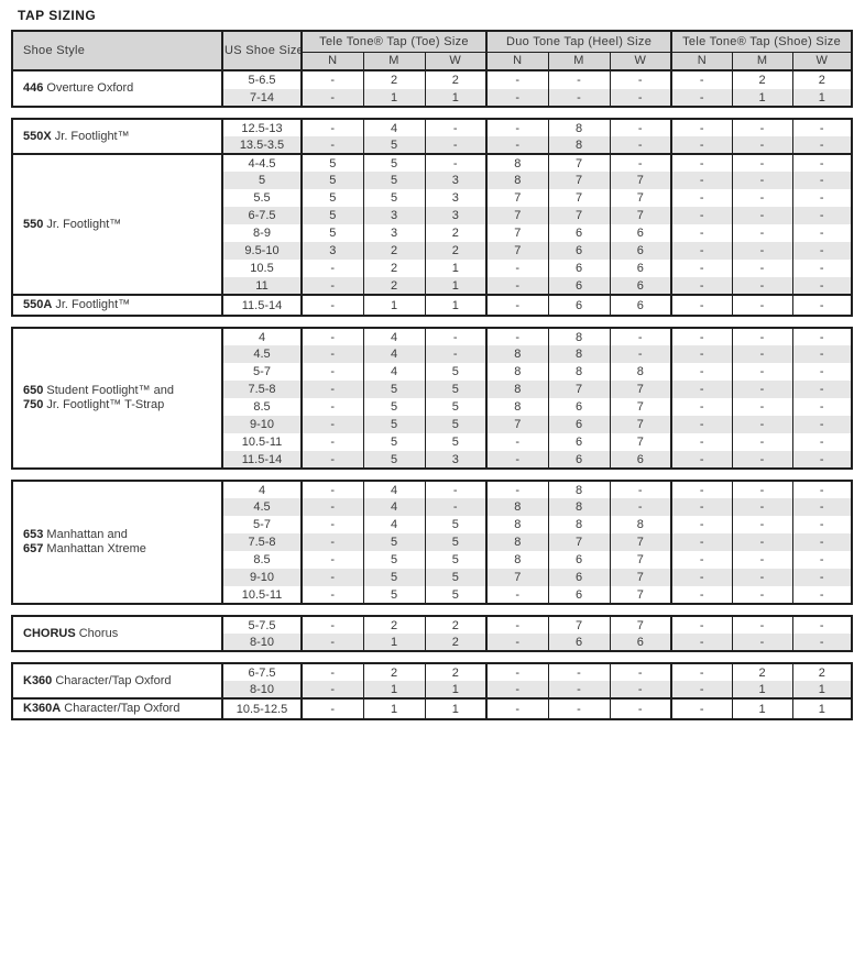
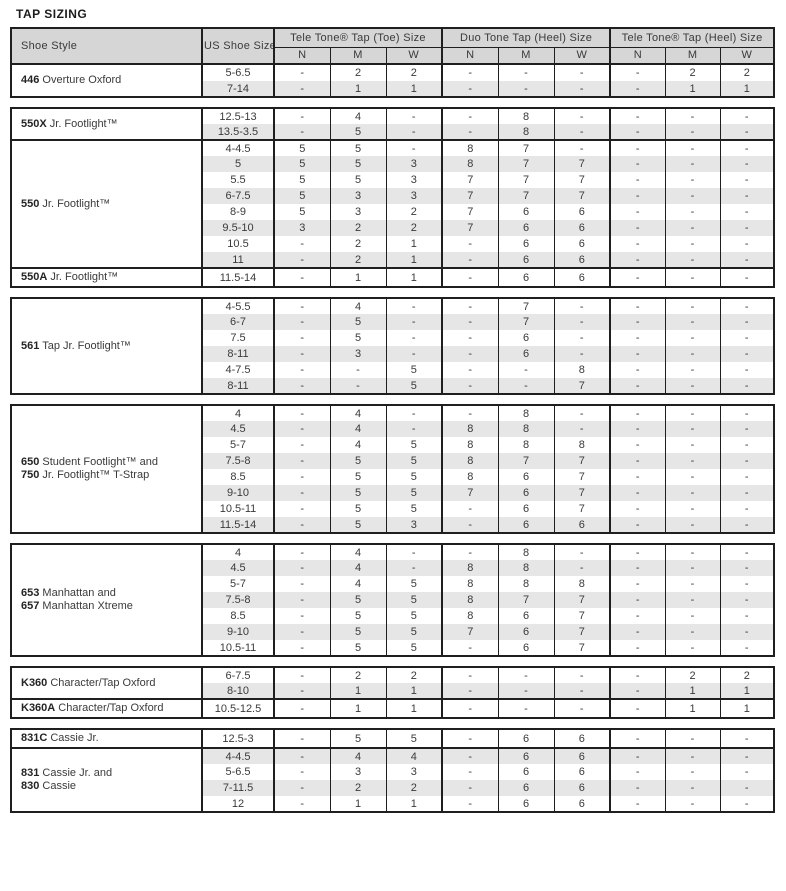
  TAP SIZING
- Shoe Style	US Shoe Size	Tele Tone® Tap (Toe) Size	Duo Tone Tap (Heel) Size	Tele Tone® Tap (Shoe) Size
+ Shoe Style	US Shoe Size	Tele Tone® Tap (Toe) Size	Duo Tone Tap (Heel) Size	Tele Tone® Tap (Heel) Size
  N	M	W	N	M	W	N	M	W
  446 Overture Oxford	5-6.5	-	2	2	-	-	-	-	2	2
  7-14	-	1	1	-	-	-	-	1	1
  550X Jr. Footlight™	12.5-13	-	4	-	-	8	-	-	-	-
  13.5-3.5	-	5	-	-	8	-	-	-	-
  550 Jr. Footlight™	4-4.5	5	5	-	8	7	-	-	-	-
  5	5	5	3	8	7	7	-	-	-
  5.5	5	5	3	7	7	7	-	-	-
  6-7.5	5	3	3	7	7	7	-	-	-
  8-9	5	3	2	7	6	6	-	-	-
  9.5-10	3	2	2	7	6	6	-	-	-
  10.5	-	2	1	-	6	6	-	-	-
  11	-	2	1	-	6	6	-	-	-
  550A Jr. Footlight™	11.5-14	-	1	1	-	6	6	-	-	-
+ 561 Tap Jr. Footlight™	4-5.5	-	4	-	-	7	-	-	-	-
+ 6-7	-	5	-	-	7	-	-	-	-
+ 7.5	-	5	-	-	6	-	-	-	-
+ 8-11	-	3	-	-	6	-	-	-	-
+ 4-7.5	-	-	5	-	-	8	-	-	-
+ 8-11	-	-	5	-	-	7	-	-	-
  650 Student Footlight™ and750 Jr. Footlight™ T-Strap	4	-	4	-	-	8	-	-	-	-
  4.5	-	4	-	8	8	-	-	-	-
  5-7	-	4	5	8	8	8	-	-	-
  7.5-8	-	5	5	8	7	7	-	-	-
  8.5	-	5	5	8	6	7	-	-	-
  9-10	-	5	5	7	6	7	-	-	-
  10.5-11	-	5	5	-	6	7	-	-	-
  11.5-14	-	5	3	-	6	6	-	-	-
  653 Manhattan and657 Manhattan Xtreme	4	-	4	-	-	8	-	-	-	-
  4.5	-	4	-	8	8	-	-	-	-
  5-7	-	4	5	8	8	8	-	-	-
  7.5-8	-	5	5	8	7	7	-	-	-
  8.5	-	5	5	8	6	7	-	-	-
  9-10	-	5	5	7	6	7	-	-	-
  10.5-11	-	5	5	-	6	7	-	-	-
- CHORUS Chorus	5-7.5	-	2	2	-	7	7	-	-	-
- 8-10	-	1	2	-	6	6	-	-	-
  K360 Character/Tap Oxford	6-7.5	-	2	2	-	-	-	-	2	2
  8-10	-	1	1	-	-	-	-	1	1
  K360A Character/Tap Oxford	10.5-12.5	-	1	1	-	-	-	-	1	1
+ 831C Cassie Jr.	12.5-3	-	5	5	-	6	6	-	-	-
+ 831 Cassie Jr. and830 Cassie	4-4.5	-	4	4	-	6	6	-	-	-
+ 5-6.5	-	3	3	-	6	6	-	-	-
+ 7-11.5	-	2	2	-	6	6	-	-	-
+ 12	-	1	1	-	6	6	-	-	-
